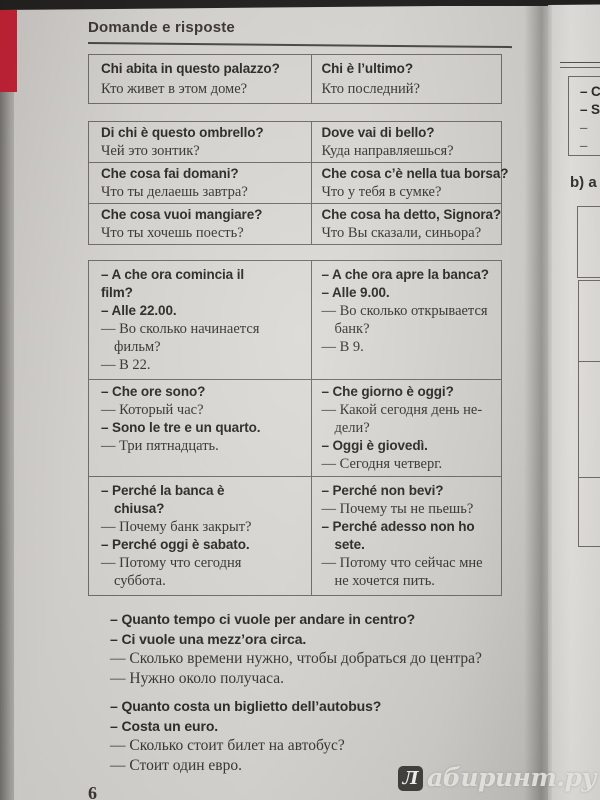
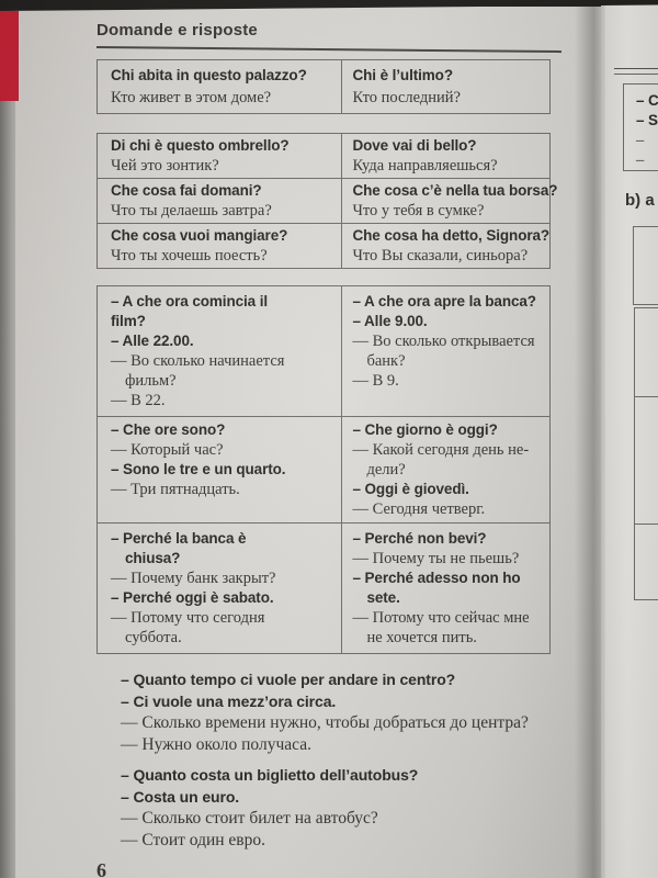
- Л
- абиринт.ру
